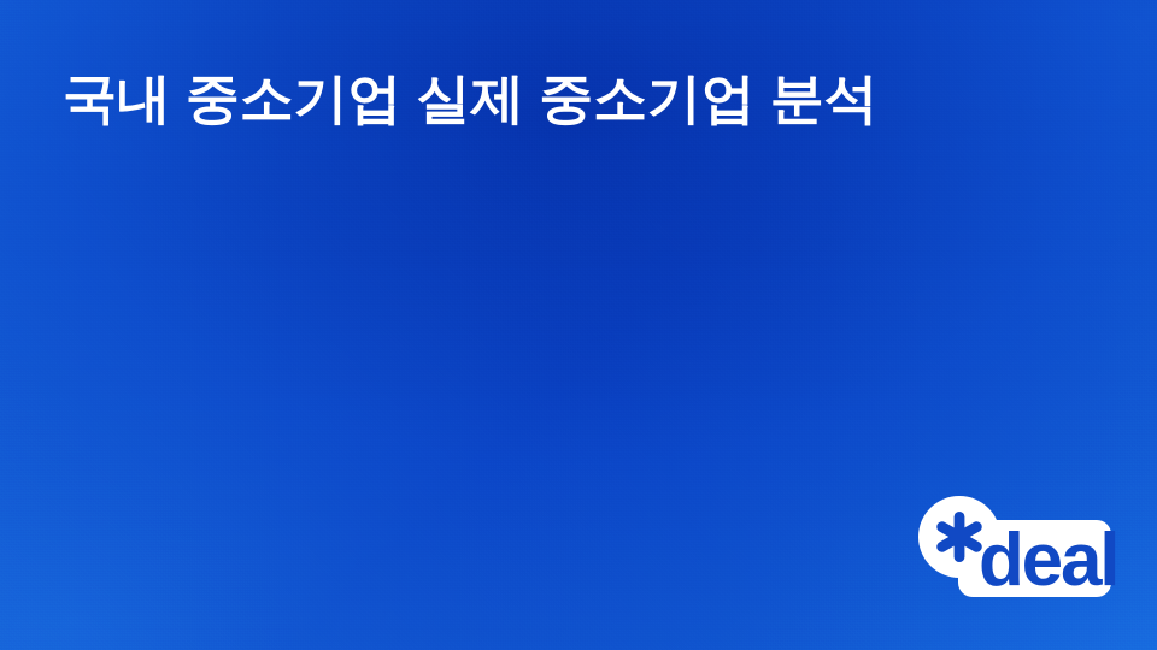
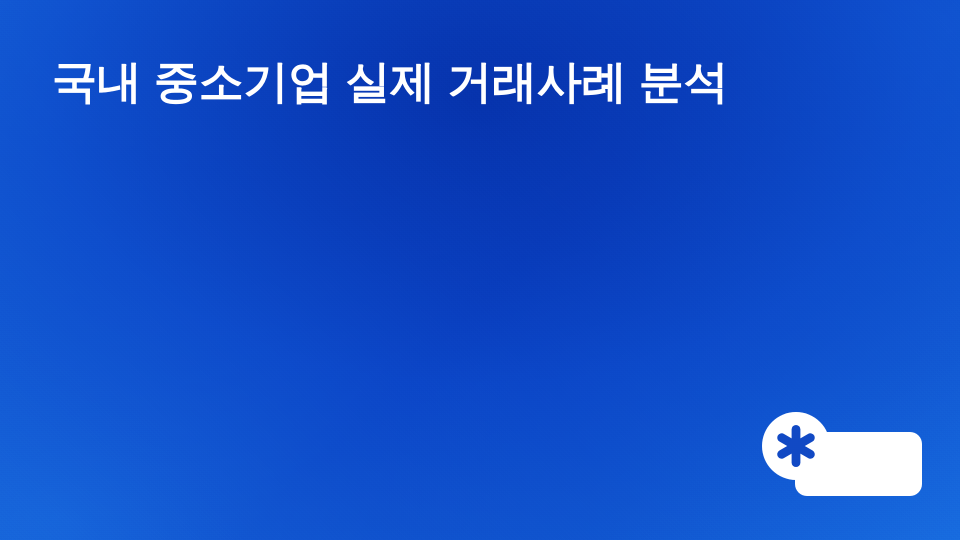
- 국내 중소기업 실제 중소기업 분석
+ 국내 중소기업 실제 거래사례 분석
- deal
